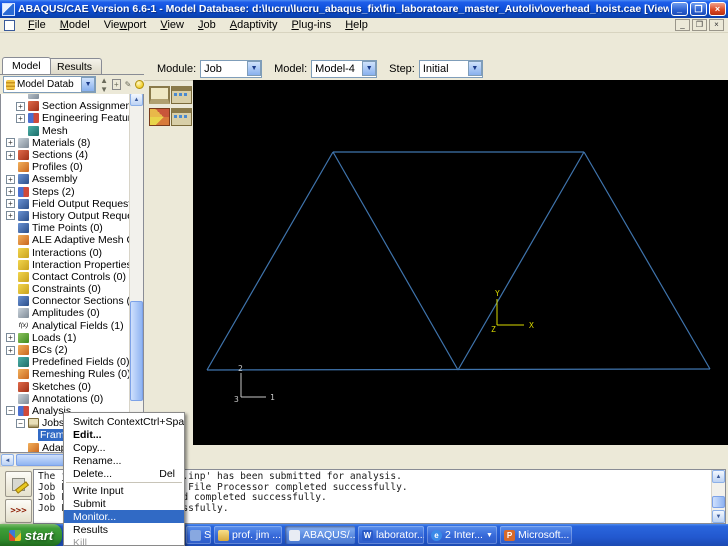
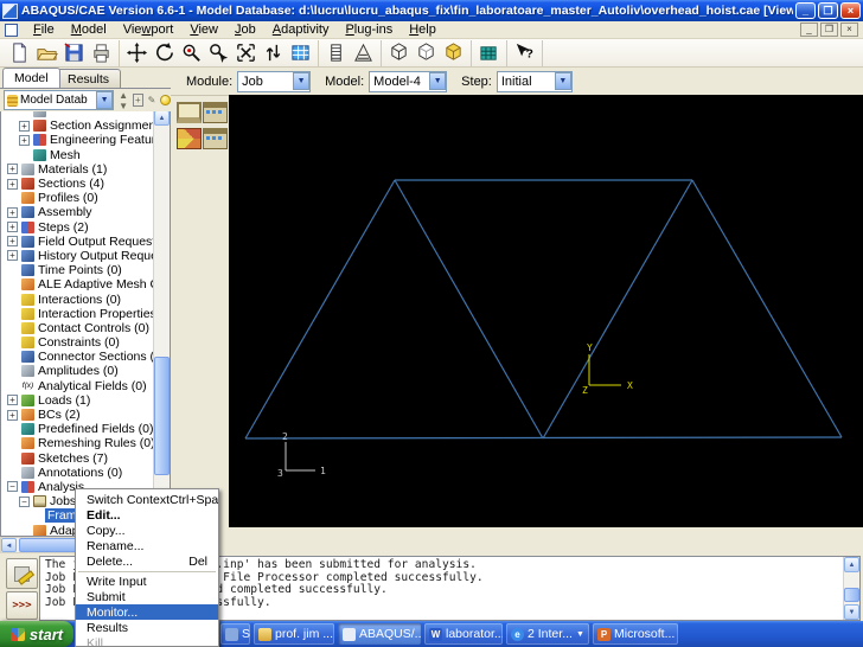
  ABAQUS/CAE Version 6.6-1 - Model Database: d:\lucru\lucru_abaqus_fix\fin_laboratoare_master_Autoliv\overhead_hoist.cae [View
  _
  ❐
  ×
  File
  Model
  Viewport
  View
  Job
  Adaptivity
  Plug-ins
  Help
  _
  ❐
  ×
+ ?
  Model
  Results
  Model Datab
  ▲
  ▼
  +
  ✎
  +
  Section Assignme
  +
  Engineering Featu
  Mesh
  +
- Materials (8)
+ Materials (1)
  +
  Sections (4)
  Profiles (0)
  +
  Assembly
  +
  Steps (2)
  +
  Field Output Reques
  +
  History Output Requ
  Time Points (0)
  ALE Adaptive Mesh
  Interactions (0)
  Interaction Propertie
  Contact Controls (0)
  Constraints (0)
  Connector Sections
  Amplitudes (0)
- Analytical Fields (1)
+ Analytical Fields (0)
  +
  Loads (1)
  +
  BCs (2)
  Predefined Fields (0)
  Remeshing Rules (0
- Sketches (0)
+ Sketches (7)
  Annotations (0)
  −
  Analysis
  −
  Fram
  Module:
  Job
  Model:
  Model-4
  Step:
  Initial
  Y
  X
  Z
  2
  1
  3
  >>>
  start
  prof. jim ...
  ABAQUS/..
  W
  laborator..
  e
  2 Inter...
  P
  Microsoft...
  Switch Context
  Ctrl+Spa
  Edit...
  Copy...
  Rename...
  Delete...
  Del
  Write Input
  Submit
  Monitor...
  Results
  Kill
